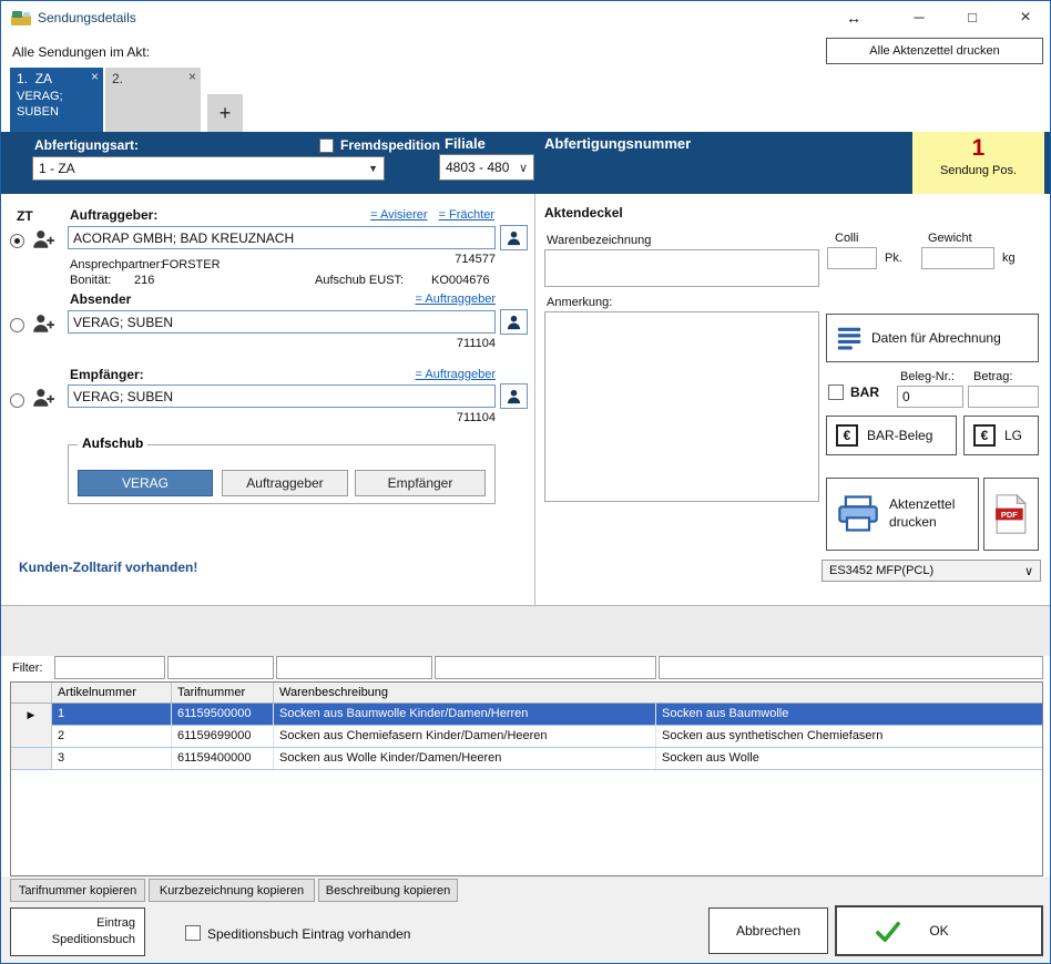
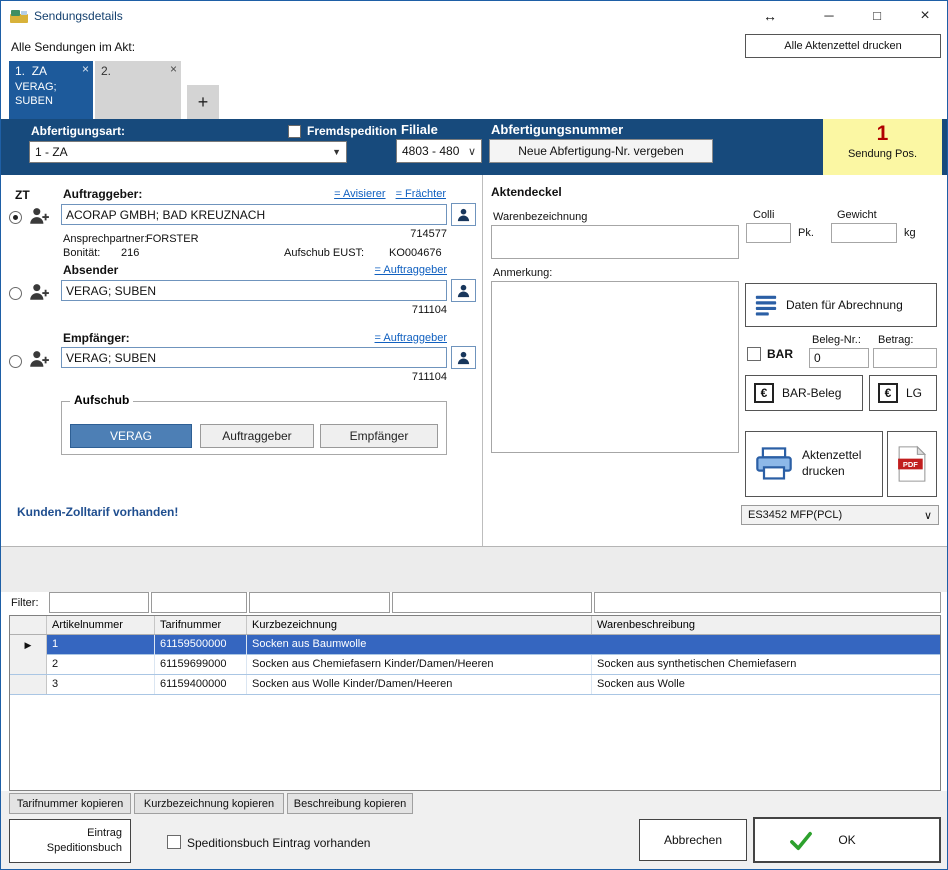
  Sendungsdetails
  ↔
  ─
  □
  ×
  Alle Sendungen im Akt:
  Alle Aktenzettel drucken
  1. ZA
  ×
  VERAG; SUBEN
  2.
  ×
  +
  Abfertigungsart:
  Fremdspedition
  Filiale
  Abfertigungsnummer
  1 - ZA
  ▼
  4803 - 480
  ∨
+ Neue Abfertigung-Nr. vergeben
  1
  Sendung Pos.
  ZT
  Auftraggeber:
  = Avisierer
  = Frächter
  ACORAP GMBH; BAD KREUZNACH
  714577
  Ansprechpartner:
  FORSTER
  Bonität:
  216
  Aufschub EUST:
  KO004676
  Absender
  = Auftraggeber
  VERAG; SUBEN
  711104
  Empfänger:
  = Auftraggeber
  VERAG; SUBEN
  711104
  Aufschub
  VERAG
  Auftraggeber
  Empfänger
  Kunden-Zolltarif vorhanden!
  Aktendeckel
  Warenbezeichnung
  Anmerkung:
  Colli
  Pk.
  Gewicht
  kg
  Daten für Abrechnung
  BAR
  Beleg-Nr.:
  0
  Betrag:
  €
  BAR-Beleg
  €
  LG
  Aktenzettel
  drucken
  PDF
  ES3452 MFP(PCL)
  ∨
  Filter:
  Artikelnummer
  Tarifnummer
+ Kurzbezeichnung
  Warenbeschreibung
  ▶
  1
  61159500000
- Socken aus Baumwolle Kinder/Damen/Herren
  Socken aus Baumwolle
  2
  61159699000
  Socken aus Chemiefasern Kinder/Damen/Heeren
  Socken aus synthetischen Chemiefasern
  3
  61159400000
  Socken aus Wolle Kinder/Damen/Heeren
  Socken aus Wolle
  Tarifnummer kopieren
  Kurzbezeichnung kopieren
  Beschreibung kopieren
  Eintrag
  Speditionsbuch
  Speditionsbuch Eintrag vorhanden
  Abbrechen
  OK
